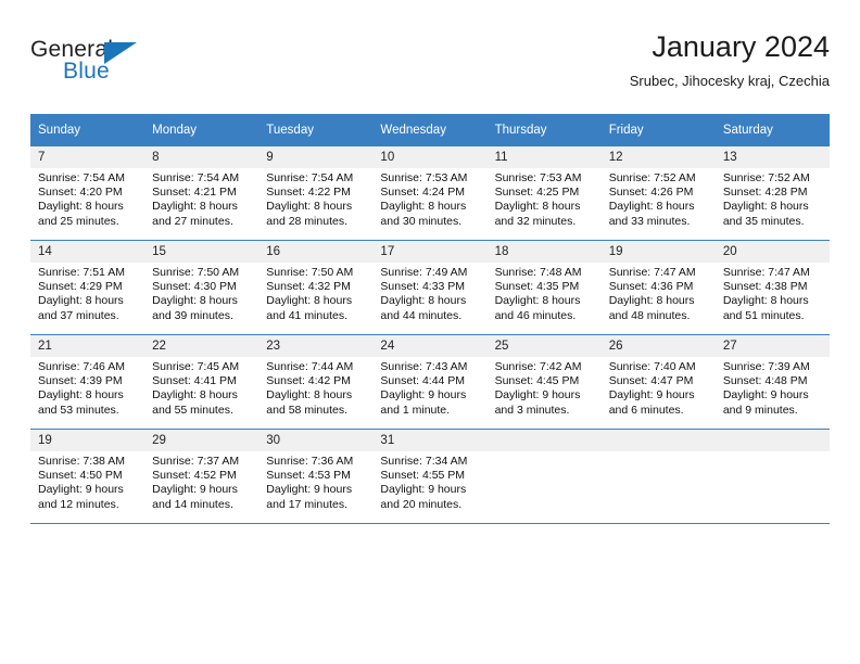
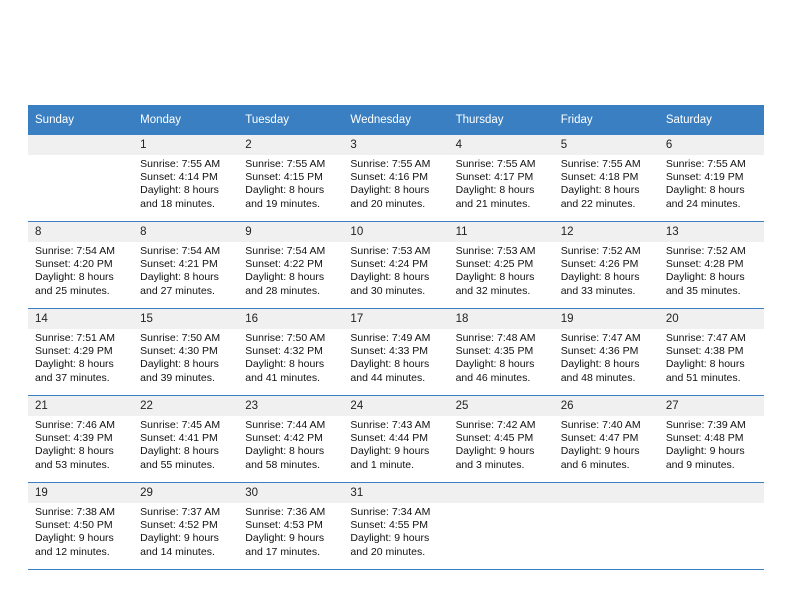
- General
- Blue
- January 2024
- Srubec, Jihocesky kraj, Czechia
  Sunday	Monday	Tuesday	Wednesday	Thursday	Friday	Saturday
+ 	1Sunrise: 7:55 AMSunset: 4:14 PMDaylight: 8 hoursand 18 minutes.	2Sunrise: 7:55 AMSunset: 4:15 PMDaylight: 8 hoursand 19 minutes.	3Sunrise: 7:55 AMSunset: 4:16 PMDaylight: 8 hoursand 20 minutes.	4Sunrise: 7:55 AMSunset: 4:17 PMDaylight: 8 hoursand 21 minutes.	5Sunrise: 7:55 AMSunset: 4:18 PMDaylight: 8 hoursand 22 minutes.	6Sunrise: 7:55 AMSunset: 4:19 PMDaylight: 8 hoursand 24 minutes.
- 7Sunrise: 7:54 AMSunset: 4:20 PMDaylight: 8 hoursand 25 minutes.	8Sunrise: 7:54 AMSunset: 4:21 PMDaylight: 8 hoursand 27 minutes.	9Sunrise: 7:54 AMSunset: 4:22 PMDaylight: 8 hoursand 28 minutes.	10Sunrise: 7:53 AMSunset: 4:24 PMDaylight: 8 hoursand 30 minutes.	11Sunrise: 7:53 AMSunset: 4:25 PMDaylight: 8 hoursand 32 minutes.	12Sunrise: 7:52 AMSunset: 4:26 PMDaylight: 8 hoursand 33 minutes.	13Sunrise: 7:52 AMSunset: 4:28 PMDaylight: 8 hoursand 35 minutes.
+ 8Sunrise: 7:54 AMSunset: 4:20 PMDaylight: 8 hoursand 25 minutes.	8Sunrise: 7:54 AMSunset: 4:21 PMDaylight: 8 hoursand 27 minutes.	9Sunrise: 7:54 AMSunset: 4:22 PMDaylight: 8 hoursand 28 minutes.	10Sunrise: 7:53 AMSunset: 4:24 PMDaylight: 8 hoursand 30 minutes.	11Sunrise: 7:53 AMSunset: 4:25 PMDaylight: 8 hoursand 32 minutes.	12Sunrise: 7:52 AMSunset: 4:26 PMDaylight: 8 hoursand 33 minutes.	13Sunrise: 7:52 AMSunset: 4:28 PMDaylight: 8 hoursand 35 minutes.
  14Sunrise: 7:51 AMSunset: 4:29 PMDaylight: 8 hoursand 37 minutes.	15Sunrise: 7:50 AMSunset: 4:30 PMDaylight: 8 hoursand 39 minutes.	16Sunrise: 7:50 AMSunset: 4:32 PMDaylight: 8 hoursand 41 minutes.	17Sunrise: 7:49 AMSunset: 4:33 PMDaylight: 8 hoursand 44 minutes.	18Sunrise: 7:48 AMSunset: 4:35 PMDaylight: 8 hoursand 46 minutes.	19Sunrise: 7:47 AMSunset: 4:36 PMDaylight: 8 hoursand 48 minutes.	20Sunrise: 7:47 AMSunset: 4:38 PMDaylight: 8 hoursand 51 minutes.
  21Sunrise: 7:46 AMSunset: 4:39 PMDaylight: 8 hoursand 53 minutes.	22Sunrise: 7:45 AMSunset: 4:41 PMDaylight: 8 hoursand 55 minutes.	23Sunrise: 7:44 AMSunset: 4:42 PMDaylight: 8 hoursand 58 minutes.	24Sunrise: 7:43 AMSunset: 4:44 PMDaylight: 9 hoursand 1 minute.	25Sunrise: 7:42 AMSunset: 4:45 PMDaylight: 9 hoursand 3 minutes.	26Sunrise: 7:40 AMSunset: 4:47 PMDaylight: 9 hoursand 6 minutes.	27Sunrise: 7:39 AMSunset: 4:48 PMDaylight: 9 hoursand 9 minutes.
  19Sunrise: 7:38 AMSunset: 4:50 PMDaylight: 9 hoursand 12 minutes.	29Sunrise: 7:37 AMSunset: 4:52 PMDaylight: 9 hoursand 14 minutes.	30Sunrise: 7:36 AMSunset: 4:53 PMDaylight: 9 hoursand 17 minutes.	31Sunrise: 7:34 AMSunset: 4:55 PMDaylight: 9 hoursand 20 minutes.
